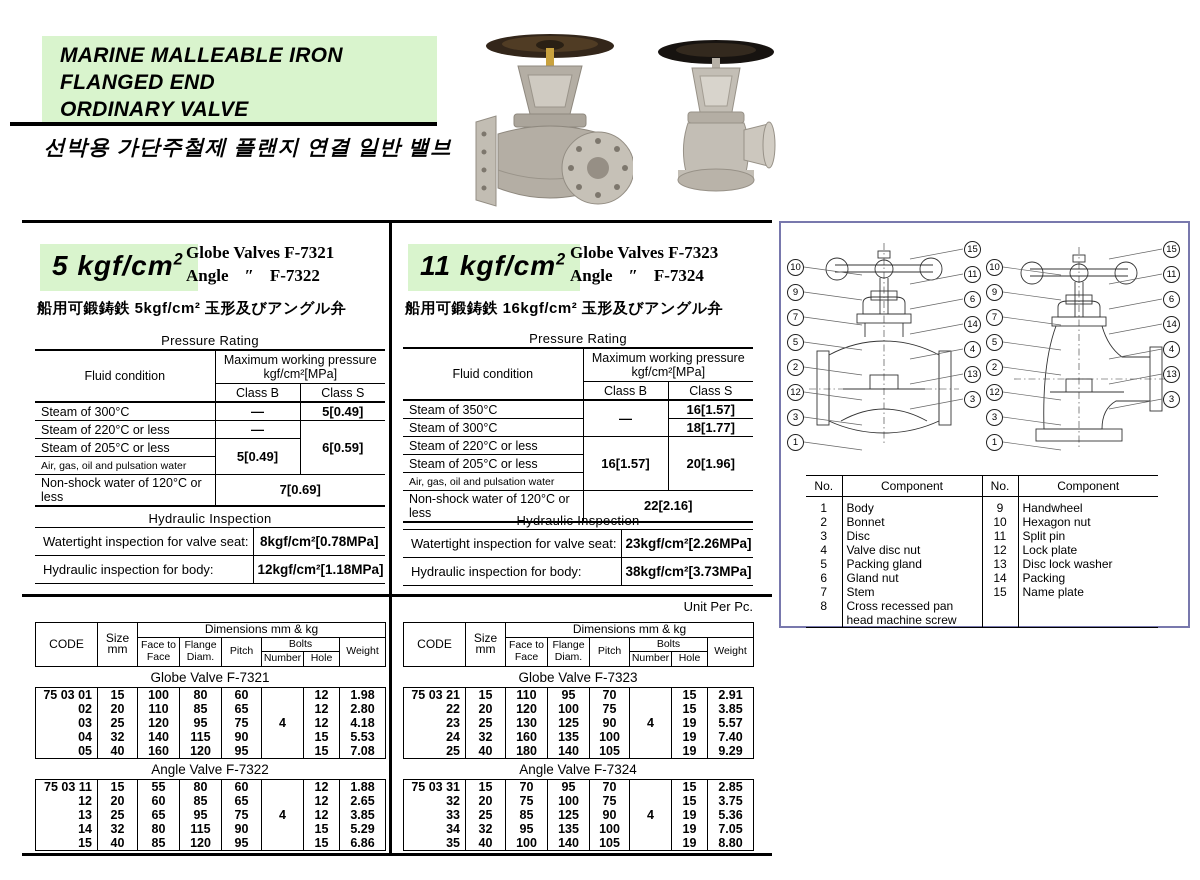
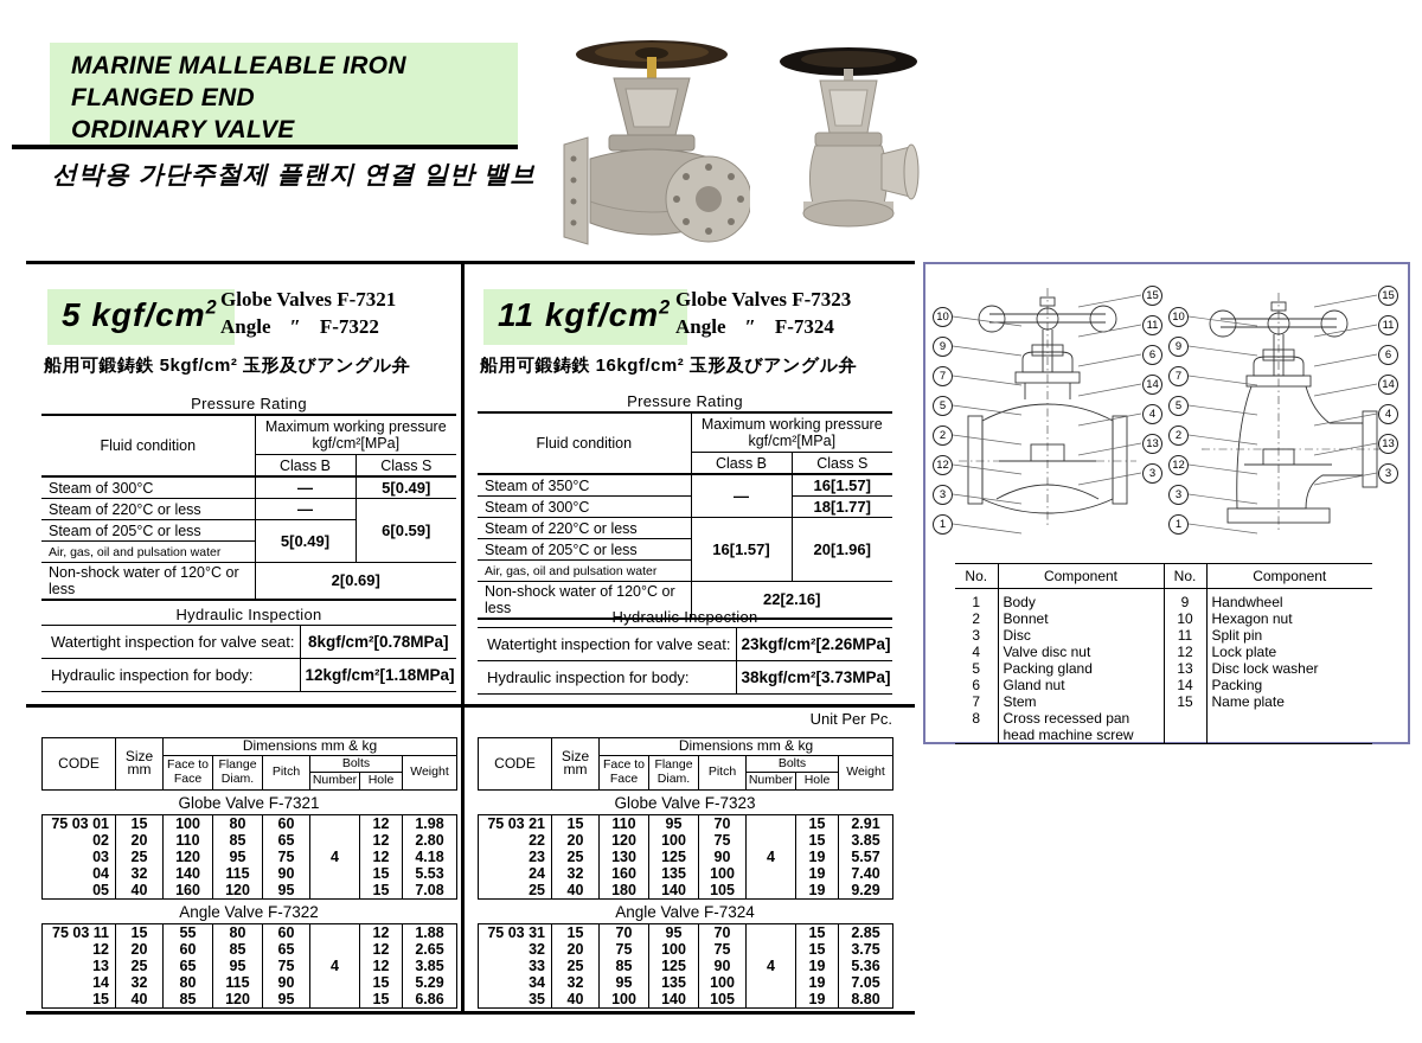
  MARINE MALLEABLE IRON
  FLANGED END
  ORDINARY VALVE
  선박용 가단주철제 플랜지 연결 일반 밸브
  5 kgf/cm2
  Globe Valves F-7321
  Angle ″ F-7322
  船用可鍛鋳鉄 5kgf/cm² 玉形及びアングル弁
  Pressure Rating
  Fluid condition	Maximum working pressurekgf/cm²[MPa]
  Class B	Class S
  Steam of 300°C	—	5[0.49]
  Steam of 220°C or less	—	6[0.59]
  Steam of 205°C or less	5[0.49]
  Air, gas, oil and pulsation water
- Non-shock water of 120°C or less	7[0.69]
+ Non-shock water of 120°C or less	2[0.69]
  Hydraulic Inspection
  Watertight inspection for valve seat:	8kgf/cm²[0.78MPa]
  Hydraulic inspection for body:	12kgf/cm²[1.18MPa]
  CODE	Sizemm	Dimensions mm & kg
  Face toFace	FlangeDiam.	Pitch	Bolts	Weight
  Number	Hole
  Globe Valve F-7321
  75 03 01	15	100	80	60	4	12	1.98
  02	20	110	85	65	12	2.80
  03	25	120	95	75	12	4.18
  04	32	140	115	90	15	5.53
  05	40	160	120	95	15	7.08
  Angle Valve F-7322
  75 03 11	15	55	80	60	4	12	1.88
  12	20	60	85	65	12	2.65
  13	25	65	95	75	12	3.85
  14	32	80	115	90	15	5.29
  15	40	85	120	95	15	6.86
  11 kgf/cm2
  Globe Valves F-7323
  Angle ″ F-7324
  船用可鍛鋳鉄 16kgf/cm² 玉形及びアングル弁
  Pressure Rating
  Fluid condition	Maximum working pressurekgf/cm²[MPa]
  Class B	Class S
  Steam of 350°C	—	16[1.57]
  Steam of 300°C	18[1.77]
  Steam of 220°C or less	16[1.57]	20[1.96]
  Steam of 205°C or less
  Air, gas, oil and pulsation water
  Non-shock water of 120°C or less	22[2.16]
  Hydraulic Inspection
  Watertight inspection for valve seat:	23kgf/cm²[2.26MPa]
  Hydraulic inspection for body:	38kgf/cm²[3.73MPa]
  Unit Per Pc.
  CODE	Sizemm	Dimensions mm & kg
  Face toFace	FlangeDiam.	Pitch	Bolts	Weight
  Number	Hole
  Globe Valve F-7323
  75 03 21	15	110	95	70	4	15	2.91
  22	20	120	100	75	15	3.85
  23	25	130	125	90	19	5.57
  24	32	160	135	100	19	7.40
  25	40	180	140	105	19	9.29
  Angle Valve F-7324
  75 03 31	15	70	95	70	4	15	2.85
  32	20	75	100	75	15	3.75
  33	25	85	125	90	19	5.36
  34	32	95	135	100	19	7.05
  35	40	100	140	105	19	8.80
  10
  9
  7
  5
  2
  12
  3
  1
  15
  11
  6
  14
  4
  13
  3
  10
  9
  7
  5
  2
  12
  3
  1
  15
  11
  6
  14
  4
  13
  3
  No.	Component	No.	Component
  1	Body	9	Handwheel
  2	Bonnet	10	Hexagon nut
  3	Disc	11	Split pin
  4	Valve disc nut	12	Lock plate
  5	Packing gland	13	Disc lock washer
  6	Gland nut	14	Packing
  7	Stem	15	Name plate
  8	Cross recessed pan head machine screw
